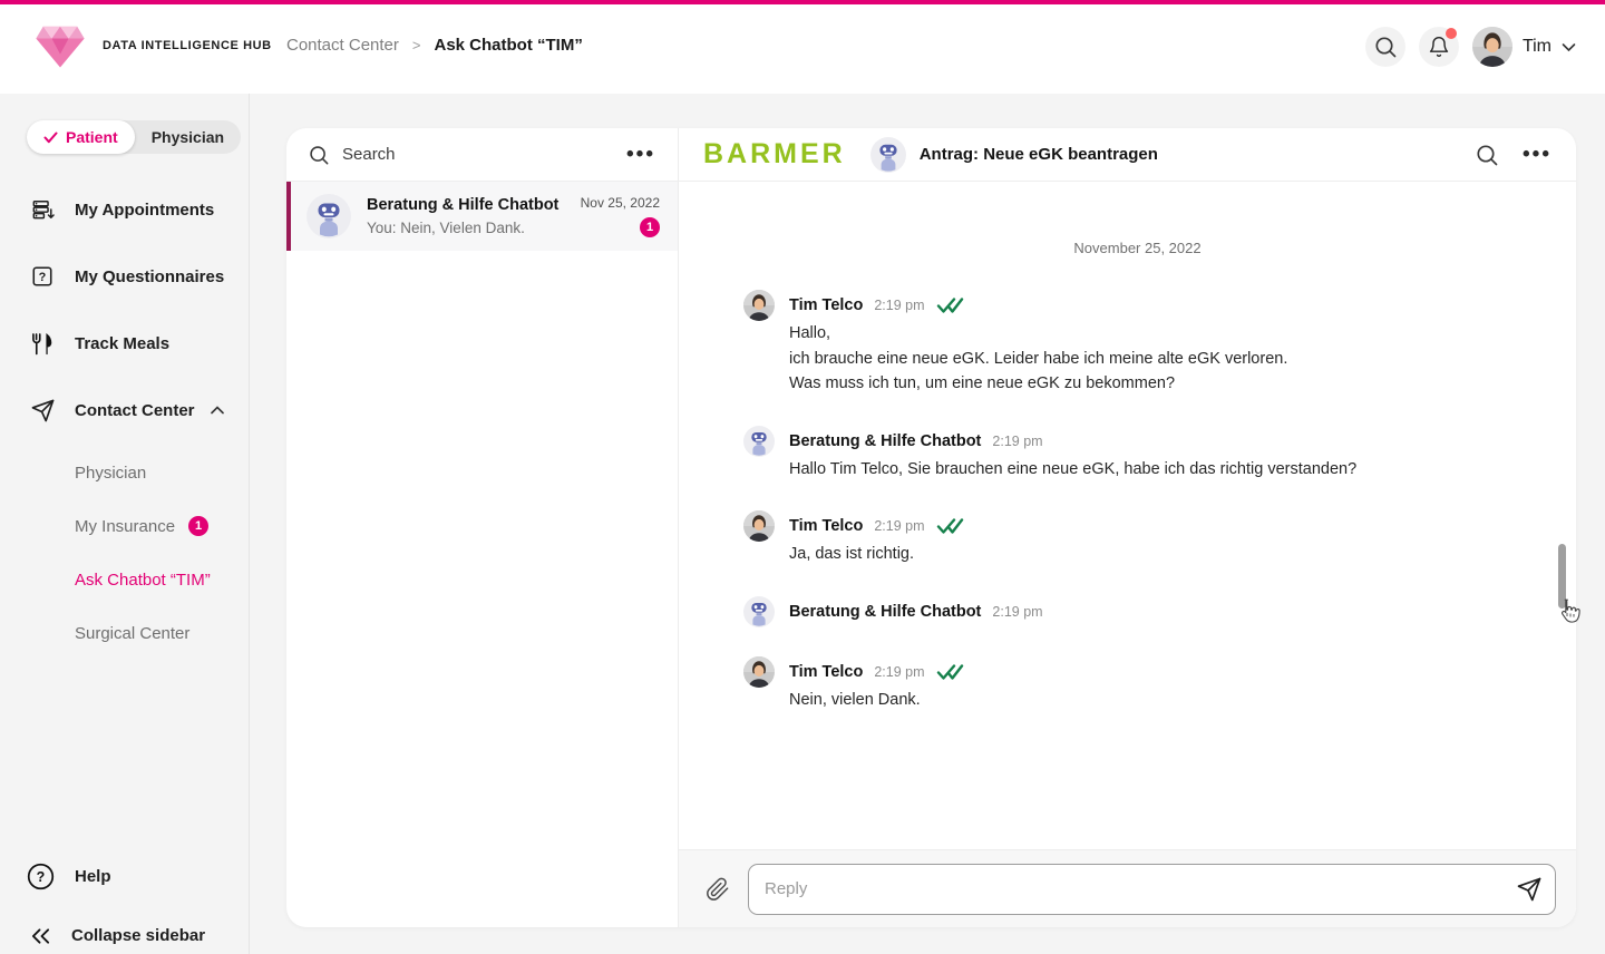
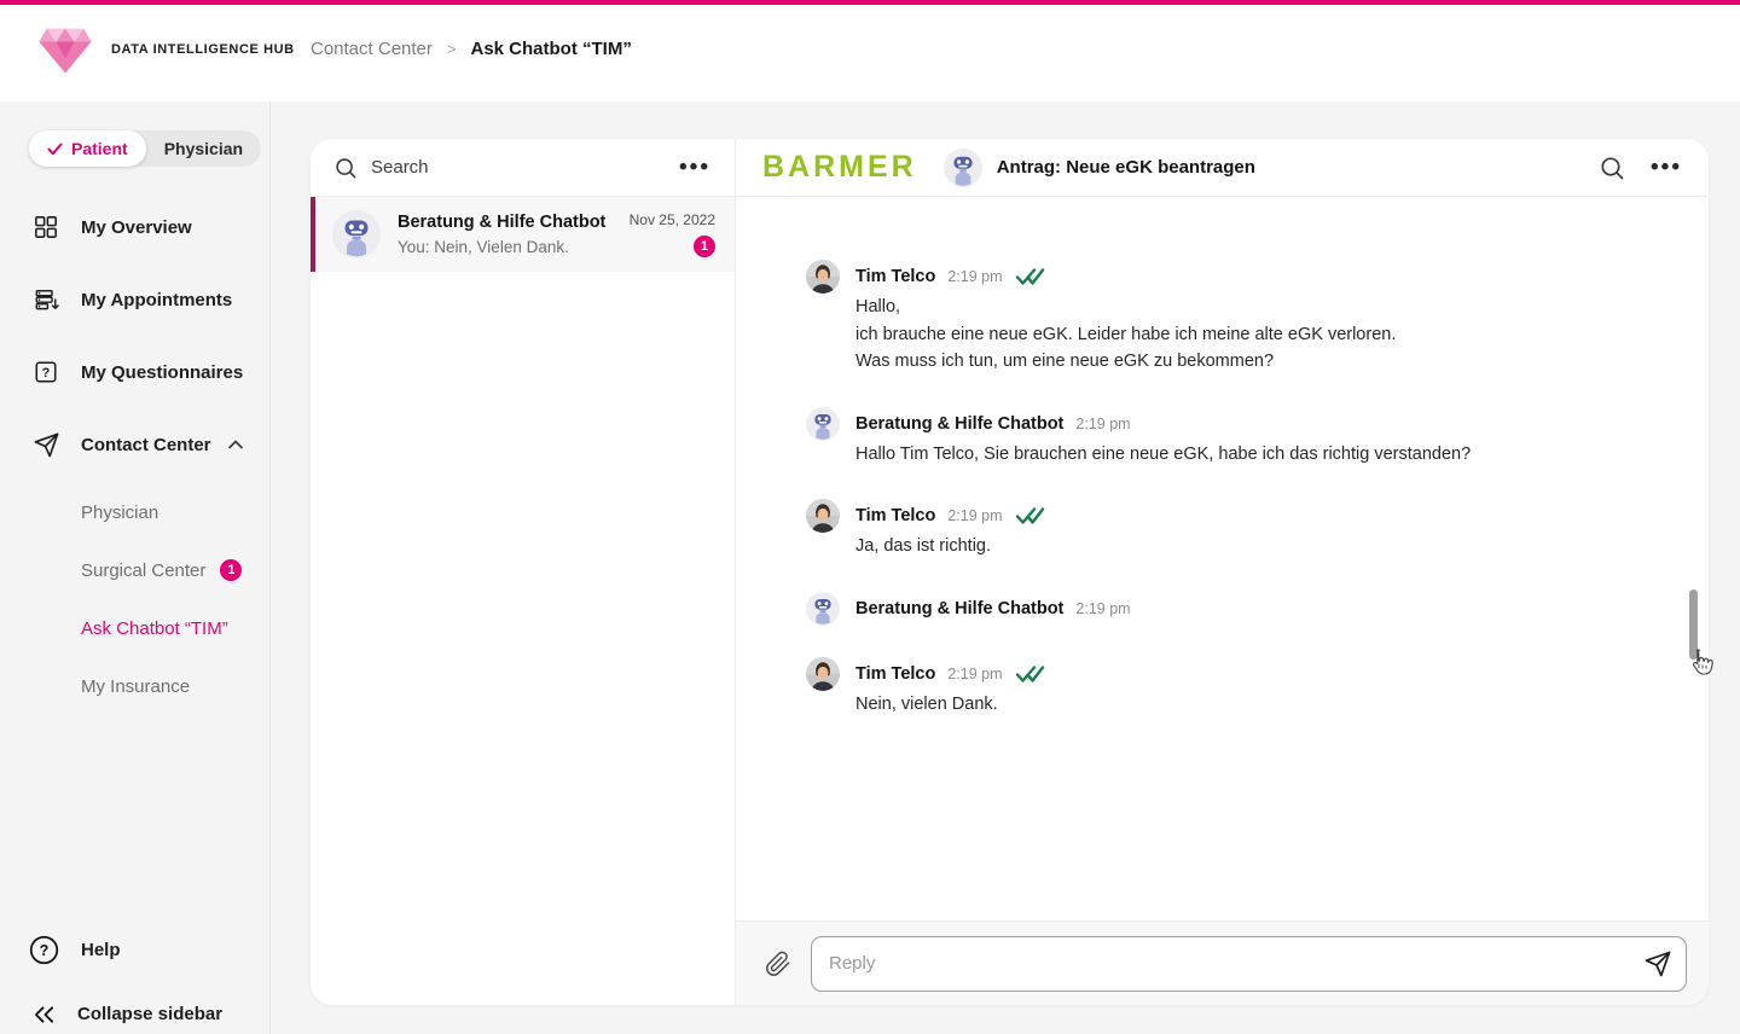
  DATA INTELLIGENCE HUB
  Contact Center
  >
  Ask Chatbot “TIM”
- Tim
  Patient
  Physician
+ My Overview
  My Appointments
  ?
  My Questionnaires
- Track Meals
  Contact Center
  Physician
- My Insurance
+ Surgical Center
  1
  Ask Chatbot “TIM”
- Surgical Center
+ My Insurance
  ?
  Help
  Collapse sidebar
  Search
  •••
  Beratung & Hilfe Chatbot
  You: Nein, Vielen Dank.
  Nov 25, 2022
  1
  BARMER
  Antrag: Neue eGK beantragen
  •••
- November 25, 2022
  Tim Telco
  2:19 pm
  Hallo,
  ich brauche eine neue eGK. Leider habe ich meine alte eGK verloren.
  Was muss ich tun, um eine neue eGK zu bekommen?
  Beratung & Hilfe Chatbot
  2:19 pm
  Hallo Tim Telco, Sie brauchen eine neue eGK, habe ich das richtig verstanden?
  Tim Telco
  2:19 pm
  Ja, das ist richtig.
  Beratung & Hilfe Chatbot
  2:19 pm
  Tim Telco
  2:19 pm
  Nein, vielen Dank.
  Reply
